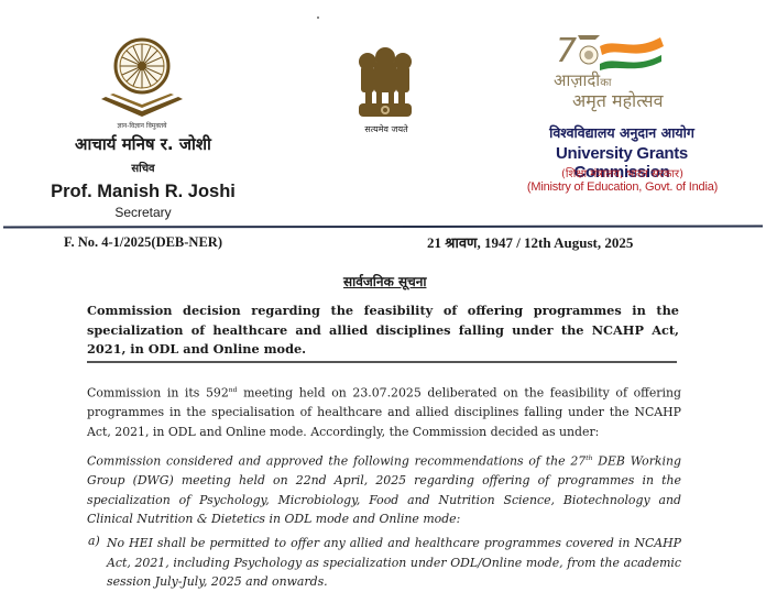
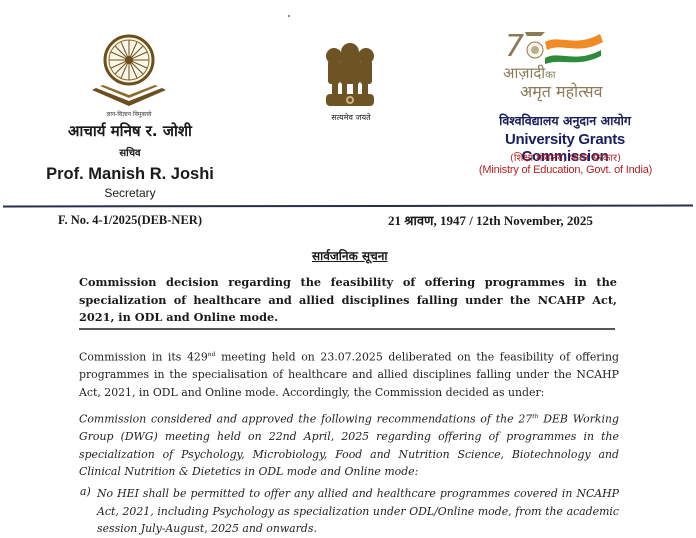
  आचार्य मनिष र. जोशी
  सचिव
  Prof. Manish R. Joshi
  Secretary
  सत्यमेव जयते
  7
  आज़ादीका
  अमृत महोत्सव
  विश्वविद्यालय अनुदान आयोग
  University Grants Commission
  (शिक्षा मंत्रालय, भारत सरकार)
  (Ministry of Education, Govt. of India)
  F. No. 4-1/2025(DEB-NER)
- 21 श्रावण, 1947 / 12th August, 2025
+ 21 श्रावण, 1947 / 12th November, 2025
  सार्वजनिक सूचना
  Commission decision regarding the feasibility of offering programmes in the specialization of healthcare and allied disciplines falling under the NCAHP Act, 2021, in ODL and Online mode.
- Commission in its 592 meeting held on 23.07.2025 deliberated on the feasibility of offering programmes in the specialisation of healthcare and allied disciplines falling under the NCAHP Act, 2021, in ODL and Online mode. Accordingly, the Commission decided as under:
+ Commission in its 429 meeting held on 23.07.2025 deliberated on the feasibility of offering programmes in the specialisation of healthcare and allied disciplines falling under the NCAHP Act, 2021, in ODL and Online mode. Accordingly, the Commission decided as under:
  Commission considered and approved the following recommendations of the 27 DEB Working Group (DWG) meeting held on 22nd April, 2025 regarding offering of programmes in the specialization of Psychology, Microbiology, Food and Nutrition Science, Biotechnology and Clinical Nutrition & Dietetics in ODL mode and Online mode:
  a)
- No HEI shall be permitted to offer any allied and healthcare programmes covered in NCAHP Act, 2021, including Psychology as specialization under ODL/Online mode, from the academic session July-July, 2025 and onwards.
+ No HEI shall be permitted to offer any allied and healthcare programmes covered in NCAHP Act, 2021, including Psychology as specialization under ODL/Online mode, from the academic session July-August, 2025 and onwards.
